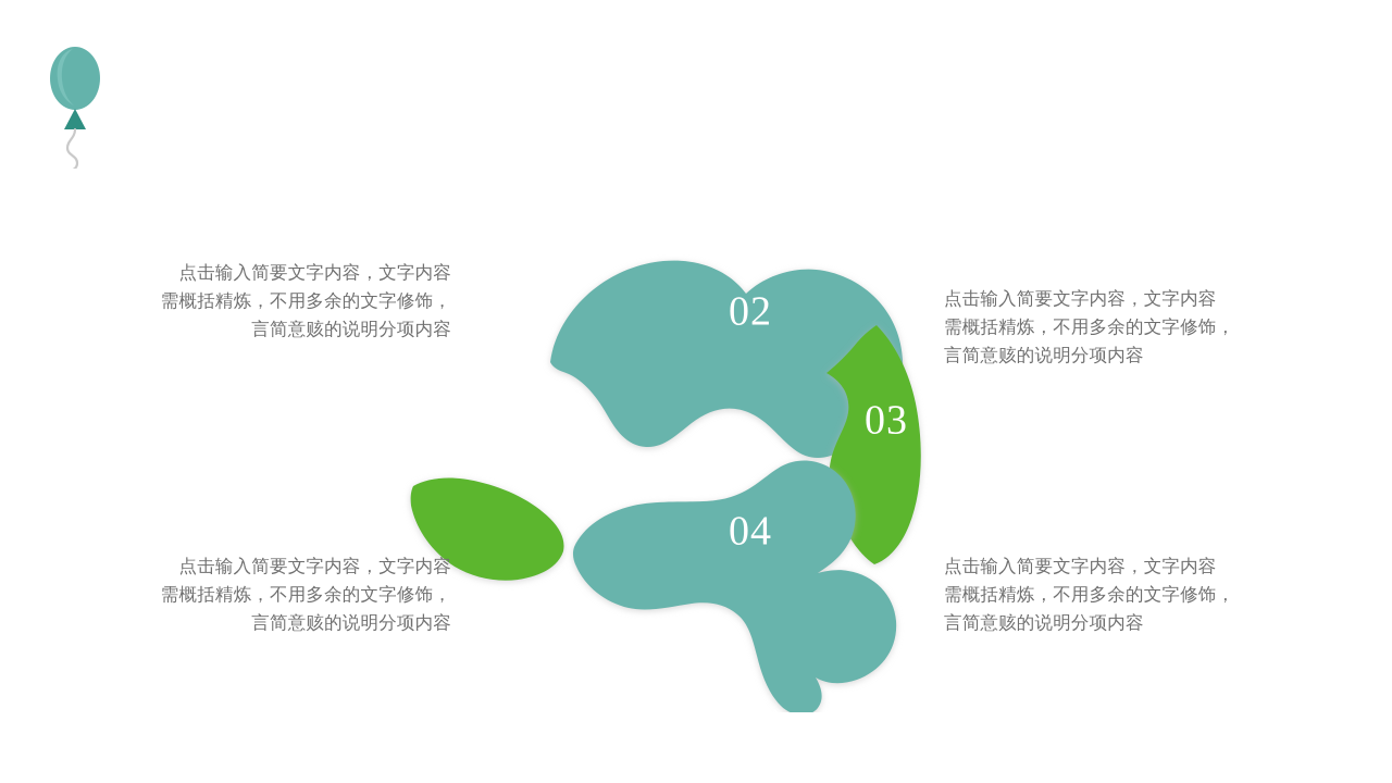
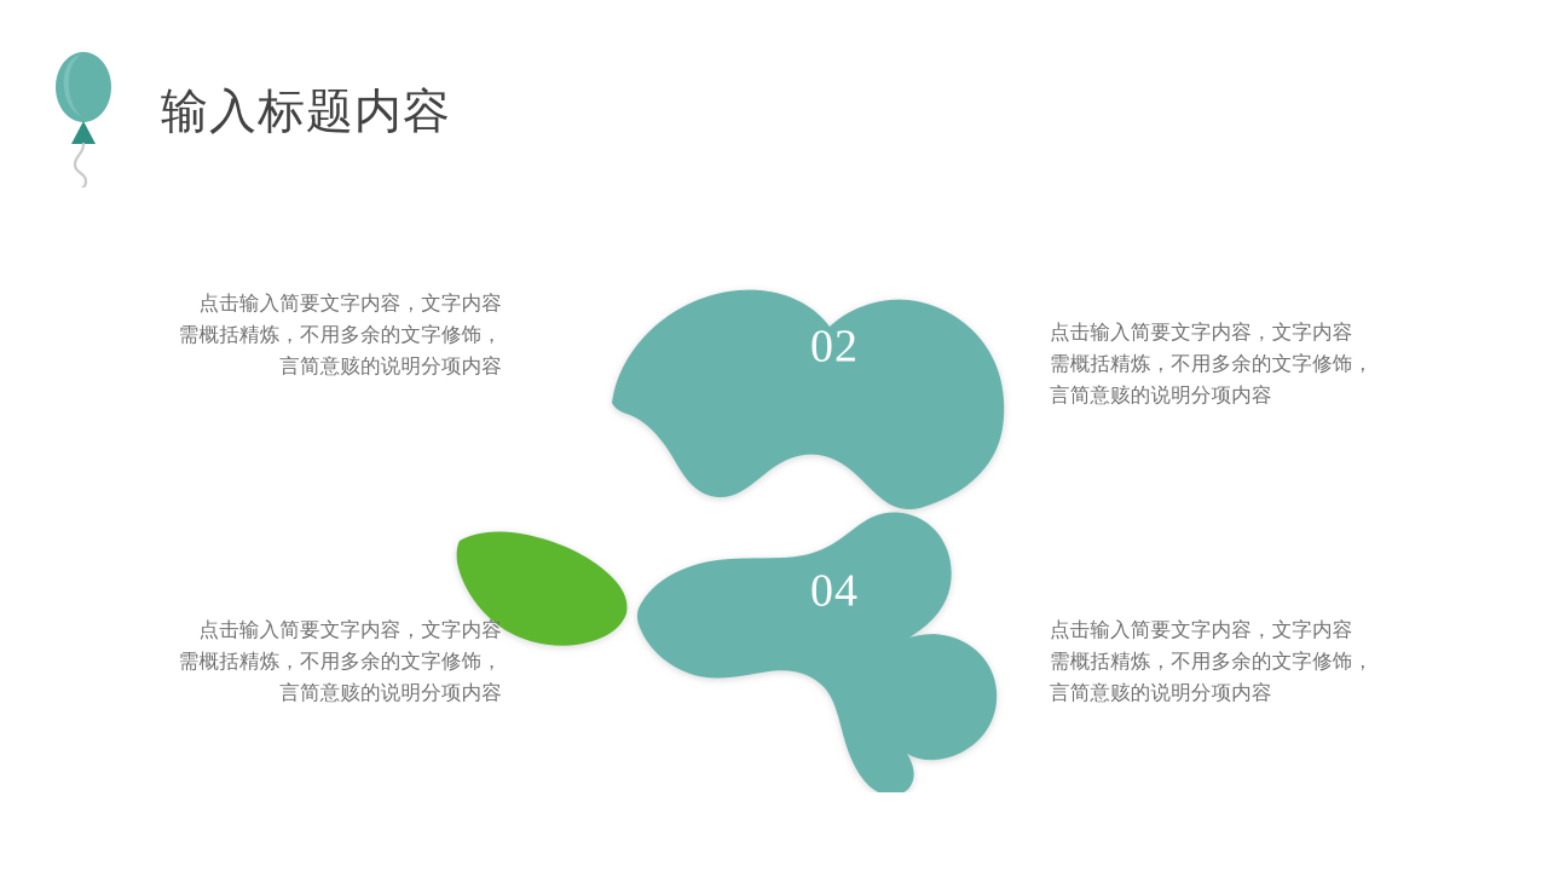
+ 输入标题内容
  02
- 03
  04
  点击输入简要文字内容，文字内容
  需概括精炼，不用多余的文字修饰，
  言简意赅的说明分项内容
  点击输入简要文字内容，文字内容
  需概括精炼，不用多余的文字修饰，
  言简意赅的说明分项内容
  点击输入简要文字内容，文字内容
  需概括精炼，不用多余的文字修饰，
  言简意赅的说明分项内容
  点击输入简要文字内容，文字内容
  需概括精炼，不用多余的文字修饰，
  言简意赅的说明分项内容
